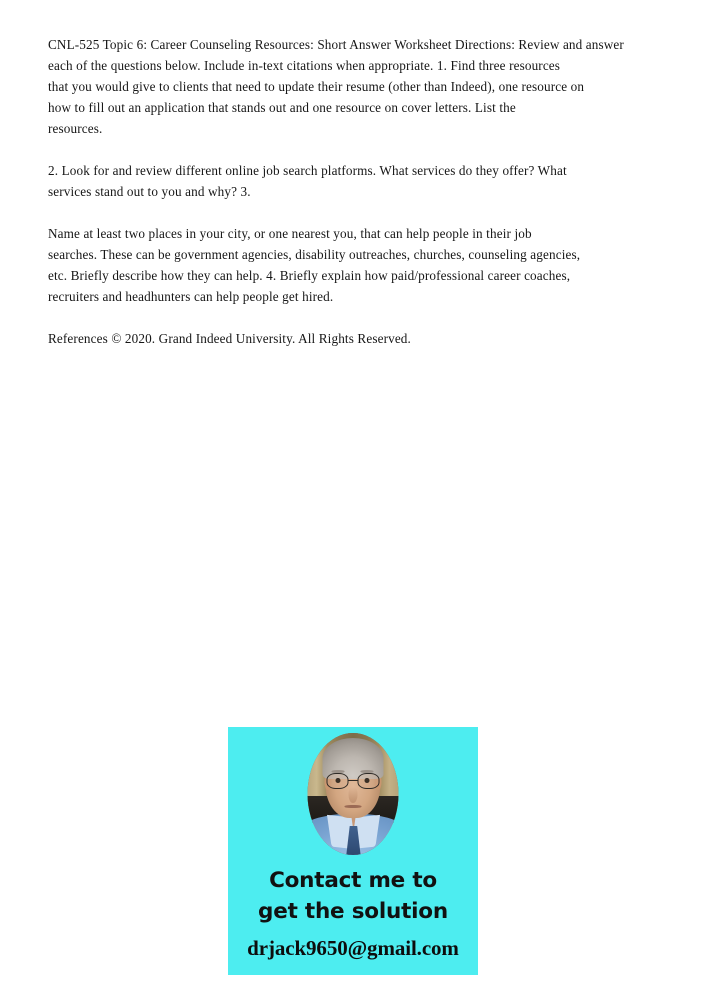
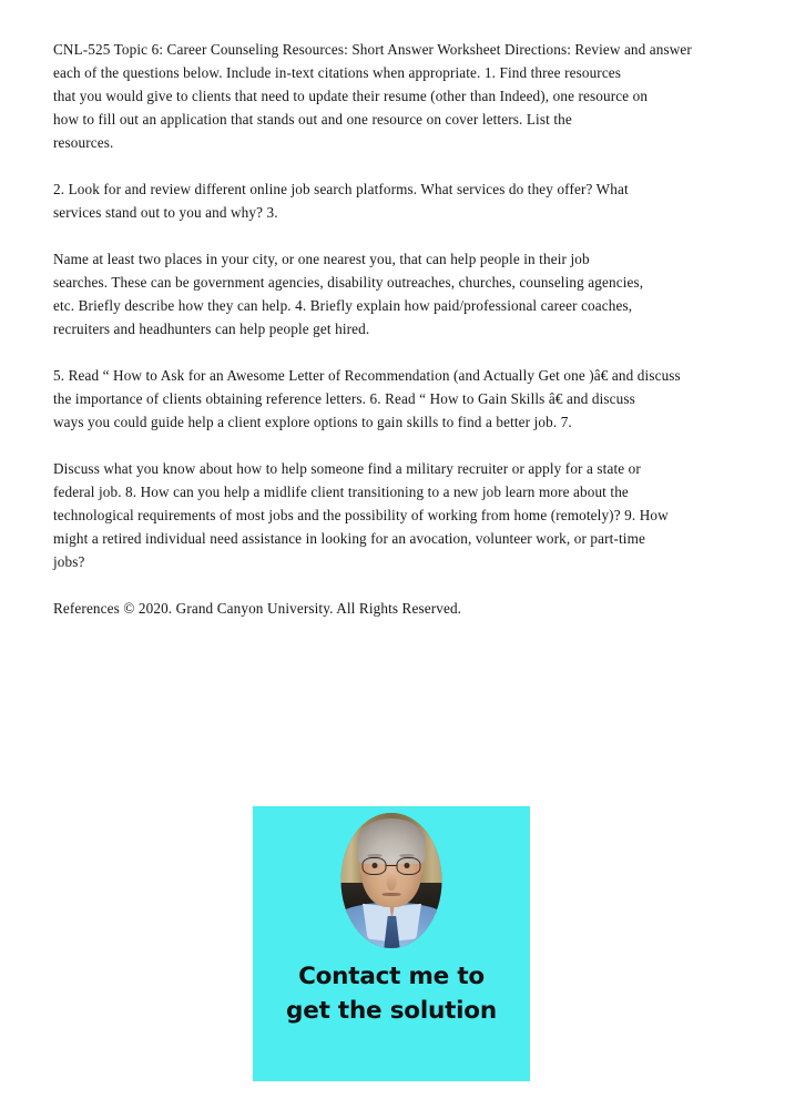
  CNL-525 Topic 6: Career Counseling Resources: Short Answer Worksheet Directions: Review and answer
  each of the questions below. Include in-text citations when appropriate. 1. Find three resources
  that you would give to clients that need to update their resume (other than Indeed), one resource on
  how to fill out an application that stands out and one resource on cover letters. List the
  resources.
  2. Look for and review different online job search platforms. What services do they offer? What
  services stand out to you and why? 3.
  Name at least two places in your city, or one nearest you, that can help people in their job
  searches. These can be government agencies, disability outreaches, churches, counseling agencies,
  etc. Briefly describe how they can help. 4. Briefly explain how paid/professional career coaches,
  recruiters and headhunters can help people get hired.
+ 5. Read “ How to Ask for an Awesome Letter of Recommendation (and Actually Get one )â€ and discuss
+ the importance of clients obtaining reference letters. 6. Read “ How to Gain Skills â€ and discuss
+ ways you could guide help a client explore options to gain skills to find a better job. 7.
+ Discuss what you know about how to help someone find a military recruiter or apply for a state or
+ federal job. 8. How can you help a midlife client transitioning to a new job learn more about the
+ technological requirements of most jobs and the possibility of working from home (remotely)? 9. How
+ might a retired individual need assistance in looking for an avocation, volunteer work, or part-time
+ jobs?
- References © 2020. Grand Indeed University. All Rights Reserved.
+ References © 2020. Grand Canyon University. All Rights Reserved.
  Contact me to
  get the solution
- drjack9650@gmail.com
